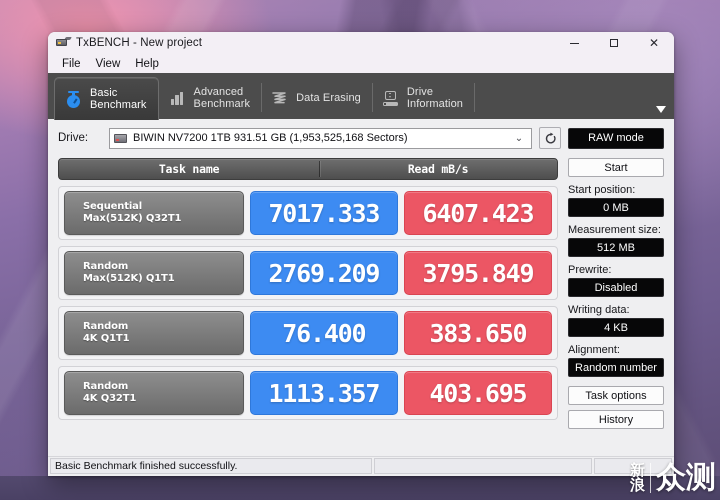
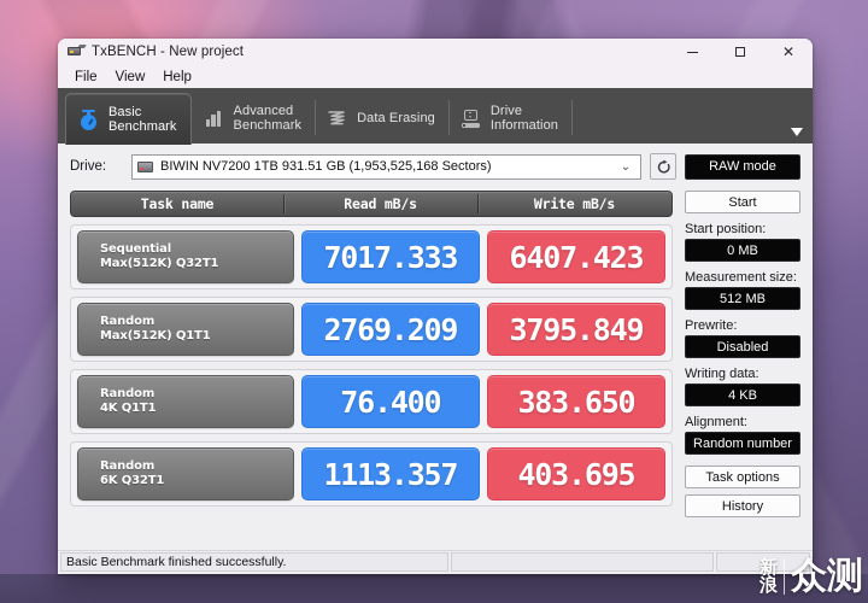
  新
  浪
  众测
  TxBENCH - New project
  ✕
  File
  View
  Help
  Basic
  Benchmark
  Advanced
  Benchmark
  Data Erasing
  Drive
  Information
  Drive:
  BIWIN NV7200 1TB 931.51 GB (1,953,525,168 Sectors)
  ⌄
  RAW mode
  Task name
  Read mB/s
+ Write mB/s
  Sequential
  Max(512K) Q32T1
  7017.333
  6407.423
  Random
  Max(512K) Q1T1
  2769.209
  3795.849
  Random
  4K Q1T1
  76.400
  383.650
  Random
- 4K Q32T1
+ 6K Q32T1
  1113.357
  403.695
  Start
  Start position:
  0 MB
  Measurement size:
  512 MB
  Prewrite:
  Disabled
  Writing data:
  4 KB
  Alignment:
  Random number
  Task options
  History
  Basic Benchmark finished successfully.
